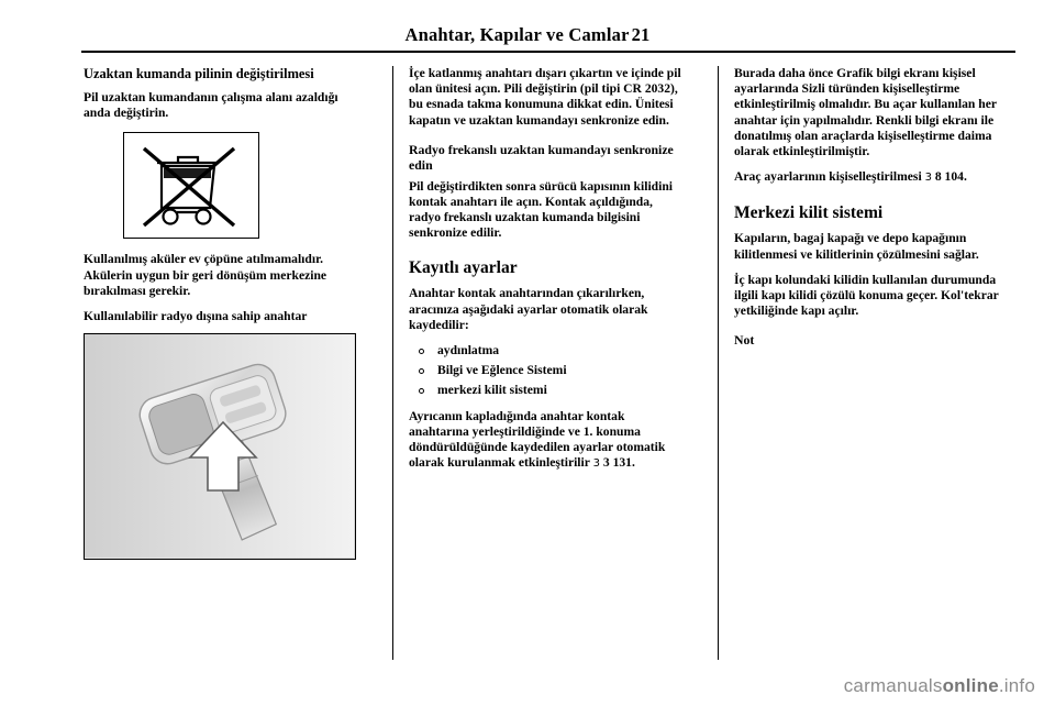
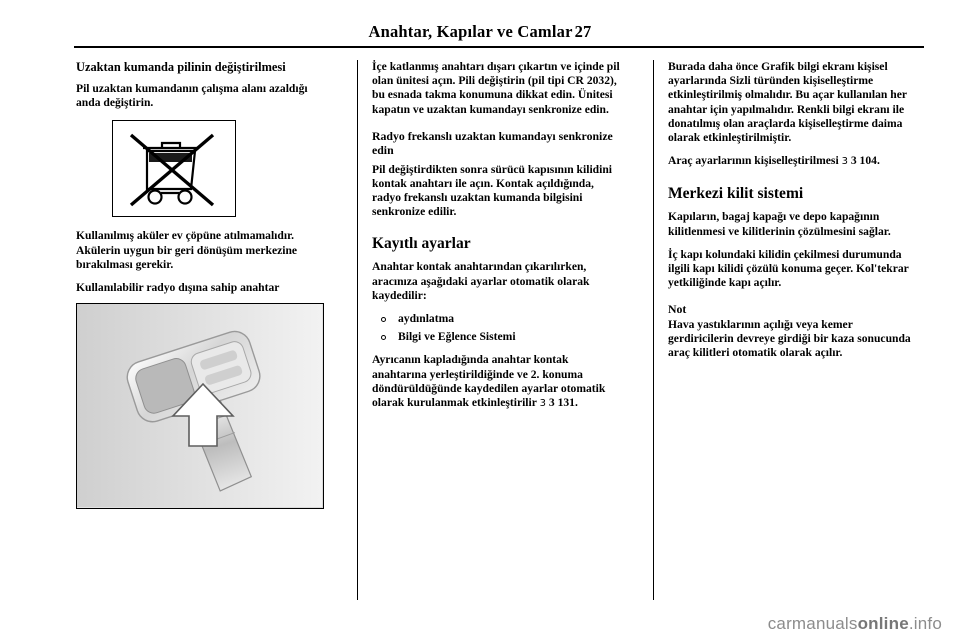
- Anahtar, Kapılar ve Camlar21
+ Anahtar, Kapılar ve Camlar27
  Uzaktan kumanda pilinin değiştirilmesi
  Pil uzaktan kumandanın çalışma alanı azaldığı anda değiştirin.
  Kullanılmış aküler ev çöpüne atılmamalıdır. Akülerin uygun bir geri dönüşüm merkezine bırakılması gerekir.
  Kullanılabilir radyo dışına sahip anahtar
  İçe katlanmış anahtarı dışarı çıkartın ve içinde pil olan ünitesi açın. Pili değiştirin (pil tipi CR 2032), bu esnada takma konumuna dikkat edin. Ünitesi kapatın ve uzaktan kumandayı senkronize edin.
  Radyo frekanslı uzaktan kumandayı senkronize edin
  Pil değiştirdikten sonra sürücü kapısının kilidini kontak anahtarı ile açın. Kontak açıldığında, radyo frekanslı uzaktan kumanda bilgisini senkronize edilir.
  Kayıtlı ayarlar
  Anahtar kontak anahtarından çıkarılırken, aracınıza aşağıdaki ayarlar otomatik olarak kaydedilir:
  aydınlatma
  Bilgi ve Eğlence Sistemi
- merkezi kilit sistemi
- Ayrıcanın kapladığında anahtar kontak anahtarına yerleştirildiğinde ve 1. konuma döndürüldüğünde kaydedilen ayarlar otomatik olarak kurulanmak etkinleştirilir 3 3 131.
+ Ayrıcanın kapladığında anahtar kontak anahtarına yerleştirildiğinde ve 2. konuma döndürüldüğünde kaydedilen ayarlar otomatik olarak kurulanmak etkinleştirilir 3 3 131.
  Burada daha önce Grafik bilgi ekranı kişisel ayarlarında Sizli türünden kişiselleştirme etkinleştirilmiş olmalıdır. Bu açar kullanılan her anahtar için yapılmalıdır. Renkli bilgi ekranı ile donatılmış olan araçlarda kişiselleştirme daima olarak etkinleştirilmiştir.
- Araç ayarlarının kişiselleştirilmesi 3 8 104.
+ Araç ayarlarının kişiselleştirilmesi 3 3 104.
  Merkezi kilit sistemi
  Kapıların, bagaj kapağı ve depo kapağının kilitlenmesi ve kilitlerinin çözülmesini sağlar.
- İç kapı kolundaki kilidin kullanılan durumunda ilgili kapı kilidi çözülü konuma geçer. Kol'tekrar yetkiliğinde kapı açılır.
+ İç kapı kolundaki kilidin çekilmesi durumunda ilgili kapı kilidi çözülü konuma geçer. Kol'tekrar yetkiliğinde kapı açılır.
  Not
+ Hava yastıklarının açılığı veya kemer gerdiricilerin devreye girdiği bir kaza sonucunda araç kilitleri otomatik olarak açılır.
  carmanualsonline.info
